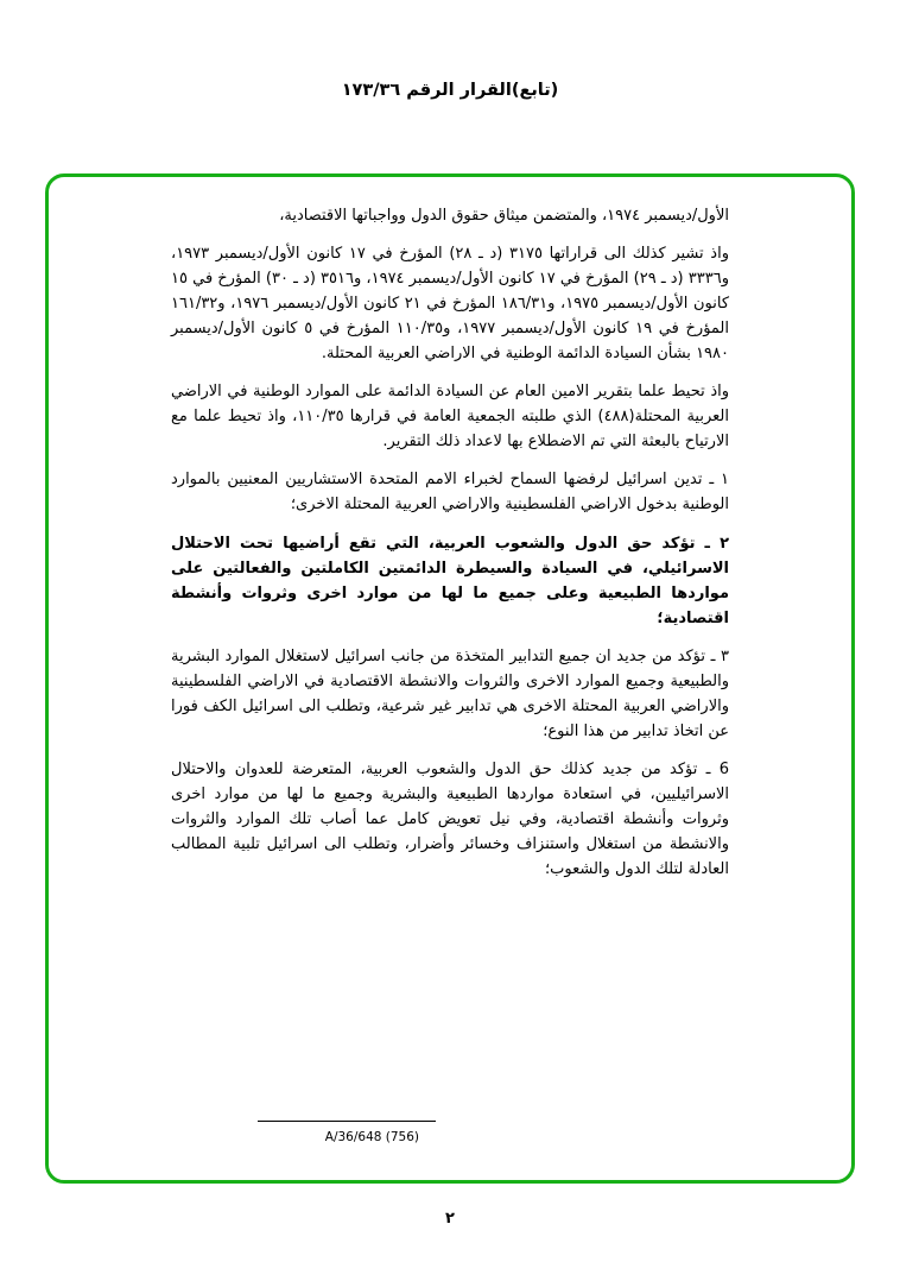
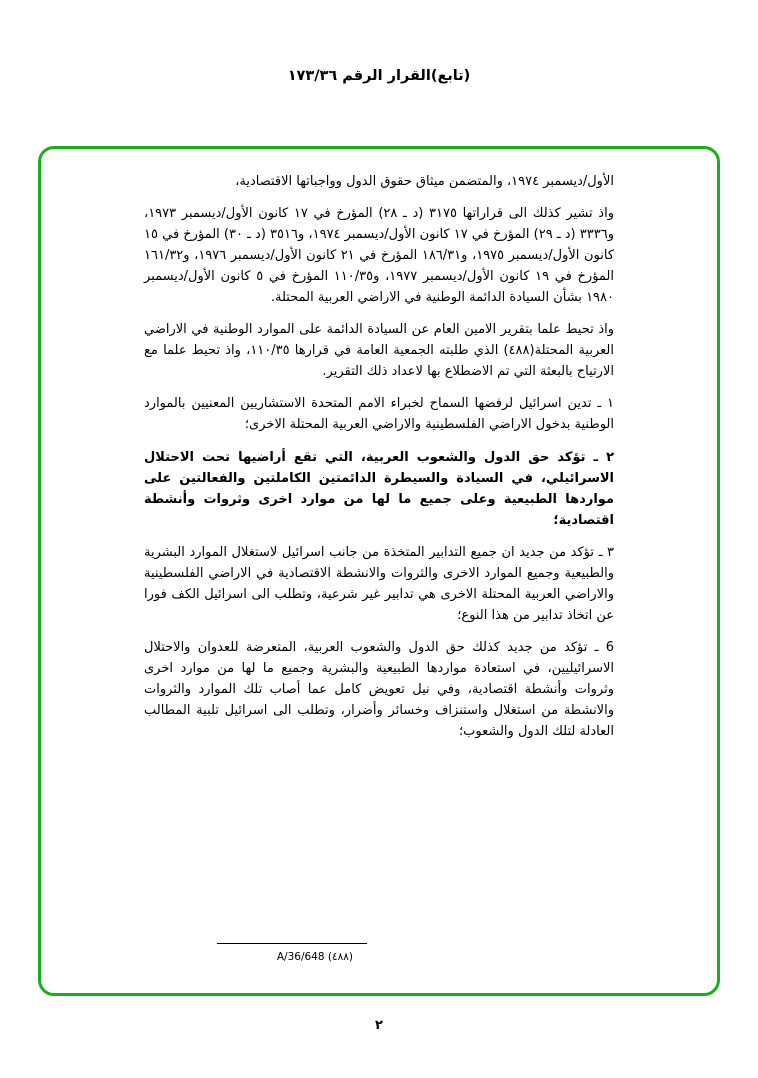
  (تابع)القرار الرقم ١٧٣/٣٦
  الأول/ديسمبر ١٩٧٤، والمتضمن ميثاق حقوق الدول وواجباتها الاقتصادية،
  واذ تشير كذلك الى قراراتها ٣١٧٥ (د ـ ٢٨) المؤرخ في ١٧ كانون الأول/ديسمبر ١٩٧٣، و٣٣٣٦ (د ـ ٢٩) المؤرخ في ١٧ كانون الأول/ديسمبر ١٩٧٤، و٣٥١٦ (د ـ ٣٠) المؤرخ في ١٥ كانون الأول/ديسمبر ١٩٧٥، و١٨٦/٣١ المؤرخ في ٢١ كانون الأول/ديسمبر ١٩٧٦، و١٦١/٣٢ المؤرخ في ١٩ كانون الأول/ديسمبر ١٩٧٧، و١١٠/٣٥ المؤرخ في ٥ كانون الأول/ديسمبر ١٩٨٠ بشأن السيادة الدائمة الوطنية في الاراضي العربية المحتلة.
  واذ تحيط علما بتقرير الامين العام عن السيادة الدائمة على الموارد الوطنية في الاراضي العربية المحتلة(٤٨٨) الذي طلبته الجمعية العامة في قرارها ١١٠/٣٥، واذ تحيط علما مع الارتياح بالبعثة التي تم الاضطلاع بها لاعداد ذلك التقرير.
  ١ ـ تدين اسرائيل لرفضها السماح لخبراء الامم المتحدة الاستشاريين المعنيين بالموارد الوطنية بدخول الاراضي الفلسطينية والاراضي العربية المحتلة الاخرى؛
  ٢ ـ تؤكد حق الدول والشعوب العربية، التي تقع أراضيها تحت الاحتلال الاسرائيلي، في السيادة والسيطرة الدائمتين الكاملتين والفعالتين على مواردها الطبيعية وعلى جميع ما لها من موارد اخرى وثروات وأنشطة اقتصادية؛
  ٣ ـ تؤكد من جديد ان جميع التدابير المتخذة من جانب اسرائيل لاستغلال الموارد البشرية والطبيعية وجميع الموارد الاخرى والثروات والانشطة الاقتصادية في الاراضي الفلسطينية والاراضي العربية المحتلة الاخرى هي تدابير غير شرعية، وتطلب الى اسرائيل الكف فورا عن اتخاذ تدابير من هذا النوع؛
  6 ـ تؤكد من جديد كذلك حق الدول والشعوب العربية، المتعرضة للعدوان والاحتلال الاسرائيليين، في استعادة مواردها الطبيعية والبشرية وجميع ما لها من موارد اخرى وثروات وأنشطة اقتصادية، وفي نيل تعويض كامل عما أصاب تلك الموارد والثروات والانشطة من استغلال واستنزاف وخسائر وأضرار، وتطلب الى اسرائيل تلبية المطالب العادلة لتلك الدول والشعوب؛
- A/36/648 (756)
+ A/36/648 (٤٨٨)
  ٢
